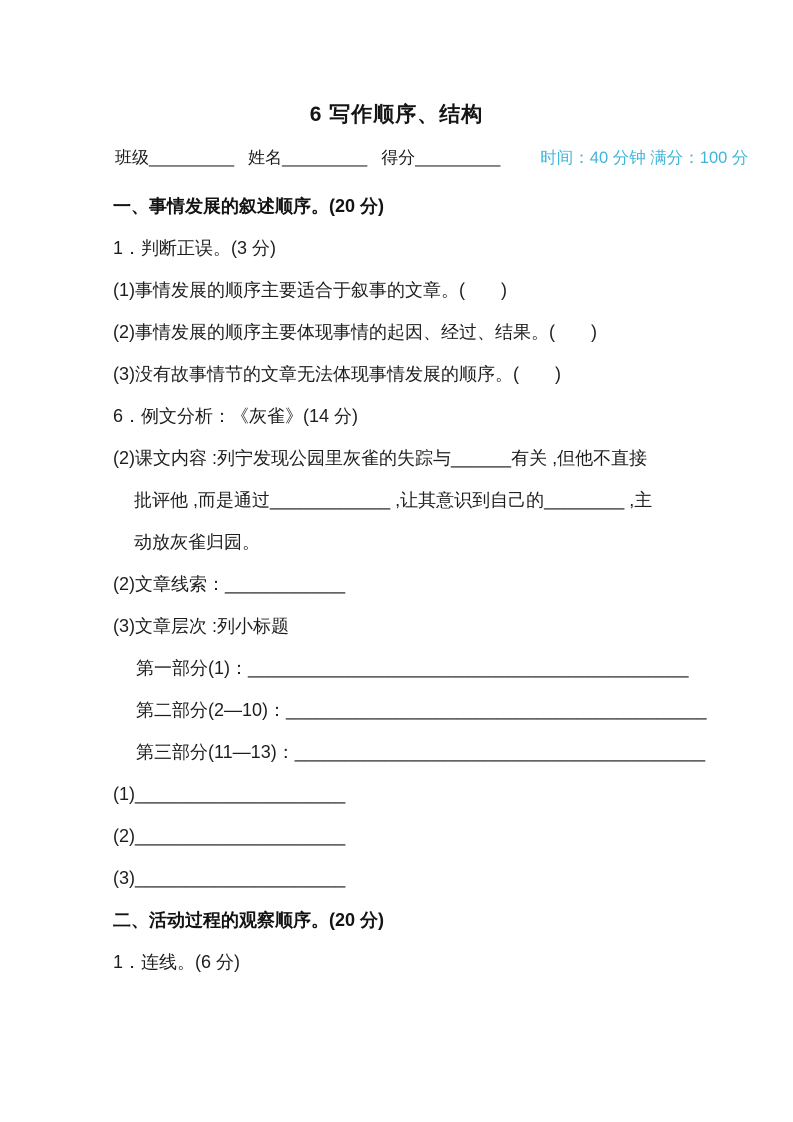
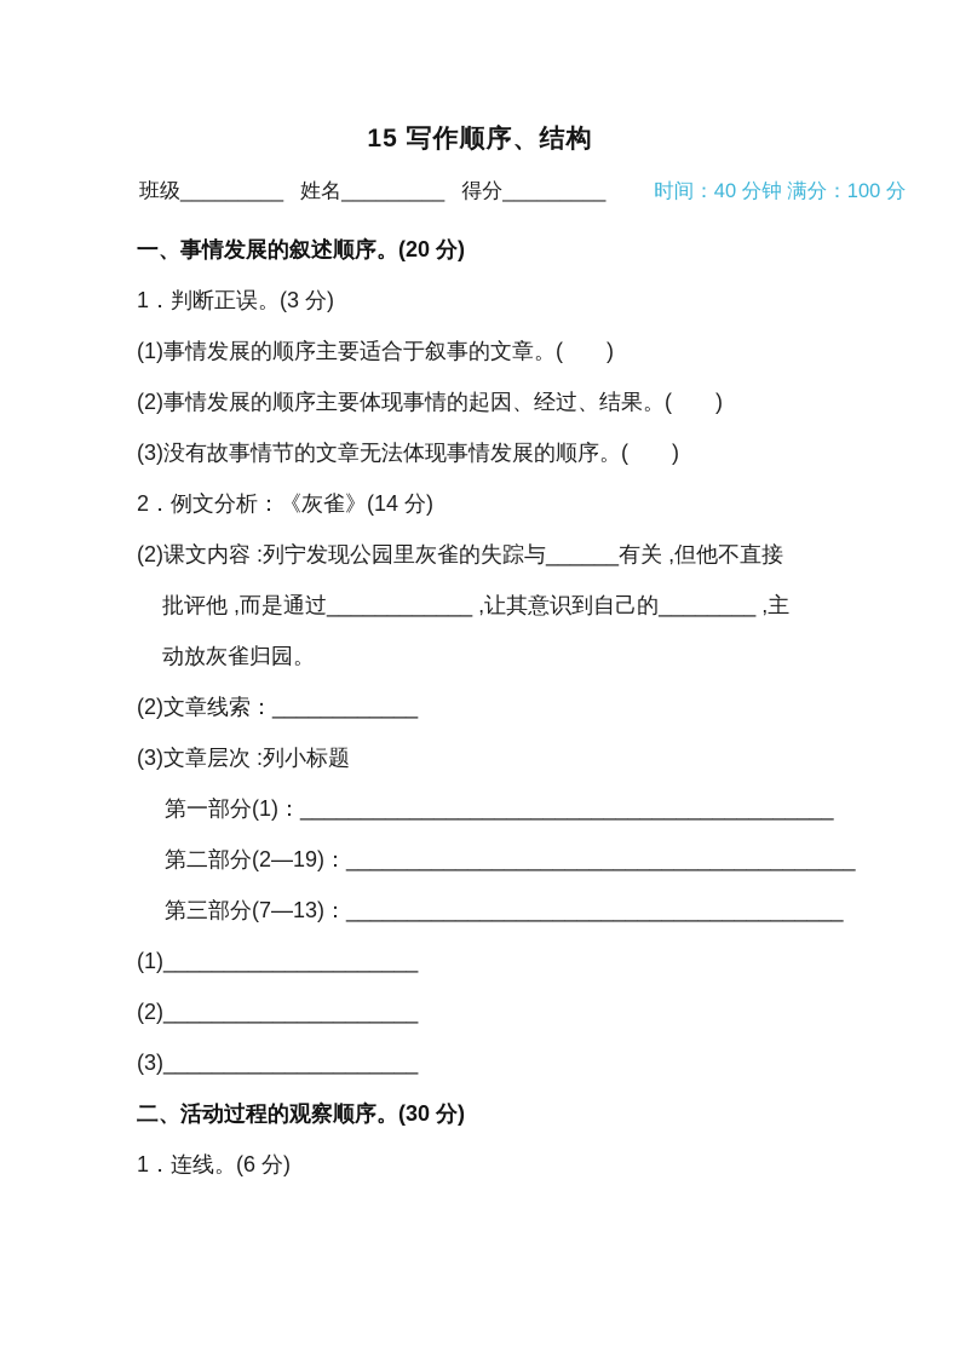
- 6 写作顺序、结构
+ 15 写作顺序、结构
  班级
  _________
  姓名
  _________
  得分
  _________
  时间：40 分钟 满分：100 分
  一、事情发展的叙述顺序。(20 分)
  1．判断正误。(3 分)
  (1)事情发展的顺序主要适合于叙事的文章。( )
  (2)事情发展的顺序主要体现事情的起因、经过、结果。( )
  (3)没有故事情节的文章无法体现事情发展的顺序。( )
- 6．例文分析：《灰雀》(14 分)
+ 2．例文分析：《灰雀》(14 分)
  (2)课文内容 :列宁发现公园里灰雀的失踪与______有关 ,但他不直接
  批评他 ,而是通过____________ ,让其意识到自己的________ ,主
  动放灰雀归园。
  (2)文章线索：____________
  (3)文章层次 :列小标题
  第一部分(1)：____________________________________________
- 第二部分(2—10)：__________________________________________
+ 第二部分(2—19)：__________________________________________
- 第三部分(11—13)：_________________________________________
+ 第三部分(7—13)：_________________________________________
  (1)_____________________
  (2)_____________________
  (3)_____________________
- 二、活动过程的观察顺序。(20 分)
+ 二、活动过程的观察顺序。(30 分)
  1．连线。(6 分)
